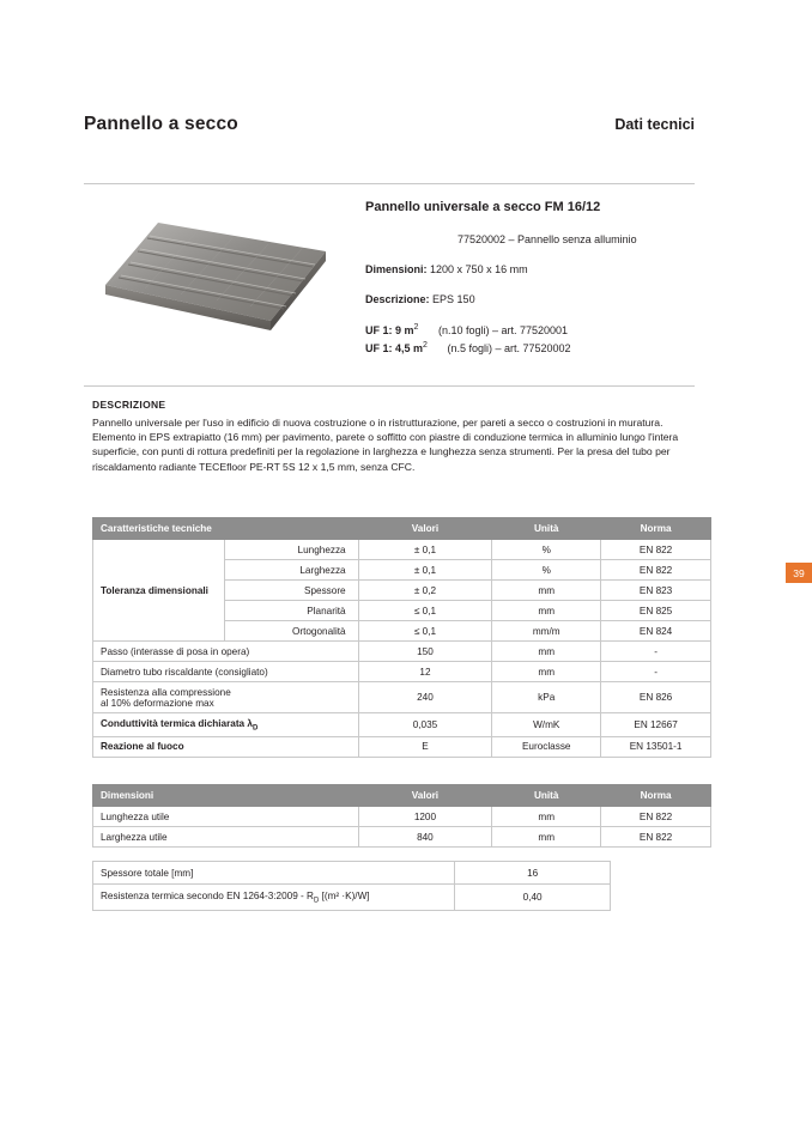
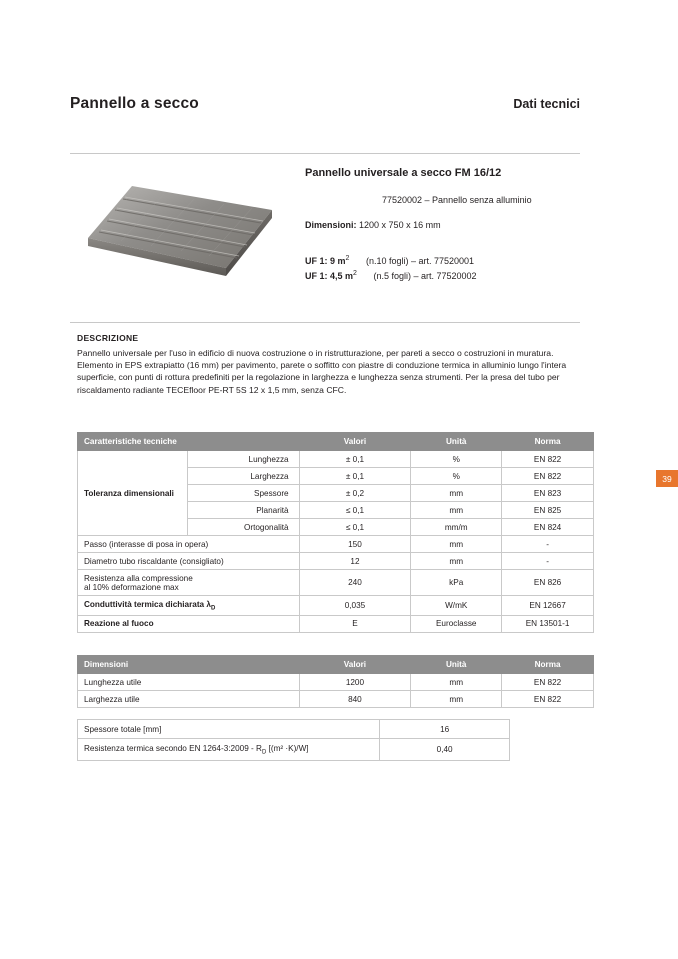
  Pannello a secco
  Dati tecnici
  Pannello universale a secco FM 16/12
  77520002 – Pannello senza alluminio
  Dimensioni: 1200 x 750 x 16 mm
- Descrizione: EPS 150
  UF 1: 9 m (n.10 fogli) – art. 77520001
  UF 1: 4,5 m (n.5 fogli) – art. 77520002
  DESCRIZIONE
  Pannello universale per l'uso in edificio di nuova costruzione o in ristrutturazione, per pareti a secco o costruzioni in muratura. Elemento in EPS extrapiatto (16 mm) per pavimento, parete o soffitto con piastre di conduzione termica in alluminio lungo l'intera superficie, con punti di rottura predefiniti per la regolazione in larghezza e lunghezza senza strumenti. Per la presa del tubo per riscaldamento radiante TECEfloor PE-RT 5S 12 x 1,5 mm, senza CFC.
  Caratteristiche tecniche	Valori	Unità	Norma
  Toleranza dimensionali	Lunghezza	± 0,1	%	EN 822
  Larghezza	± 0,1	%	EN 822
  Spessore	± 0,2	mm	EN 823
  Planarità	≤ 0,1	mm	EN 825
  Ortogonalità	≤ 0,1	mm/m	EN 824
  Passo (interasse di posa in opera)	150	mm	-
  Diametro tubo riscaldante (consigliato)	12	mm	-
  Resistenza alla compressione al 10% deformazione max	240	kPa	EN 826
  Conduttività termica dichiarata λ	0,035	W/mK	EN 12667
  Reazione al fuoco	E	Euroclasse	EN 13501-1
  Dimensioni	Valori	Unità	Norma
  Lunghezza utile	1200	mm	EN 822
  Larghezza utile	840	mm	EN 822
  Spessore totale [mm]	16
  Resistenza termica secondo EN 1264-3:2009 - R [(m² ·K)/W]	0,40
  39
